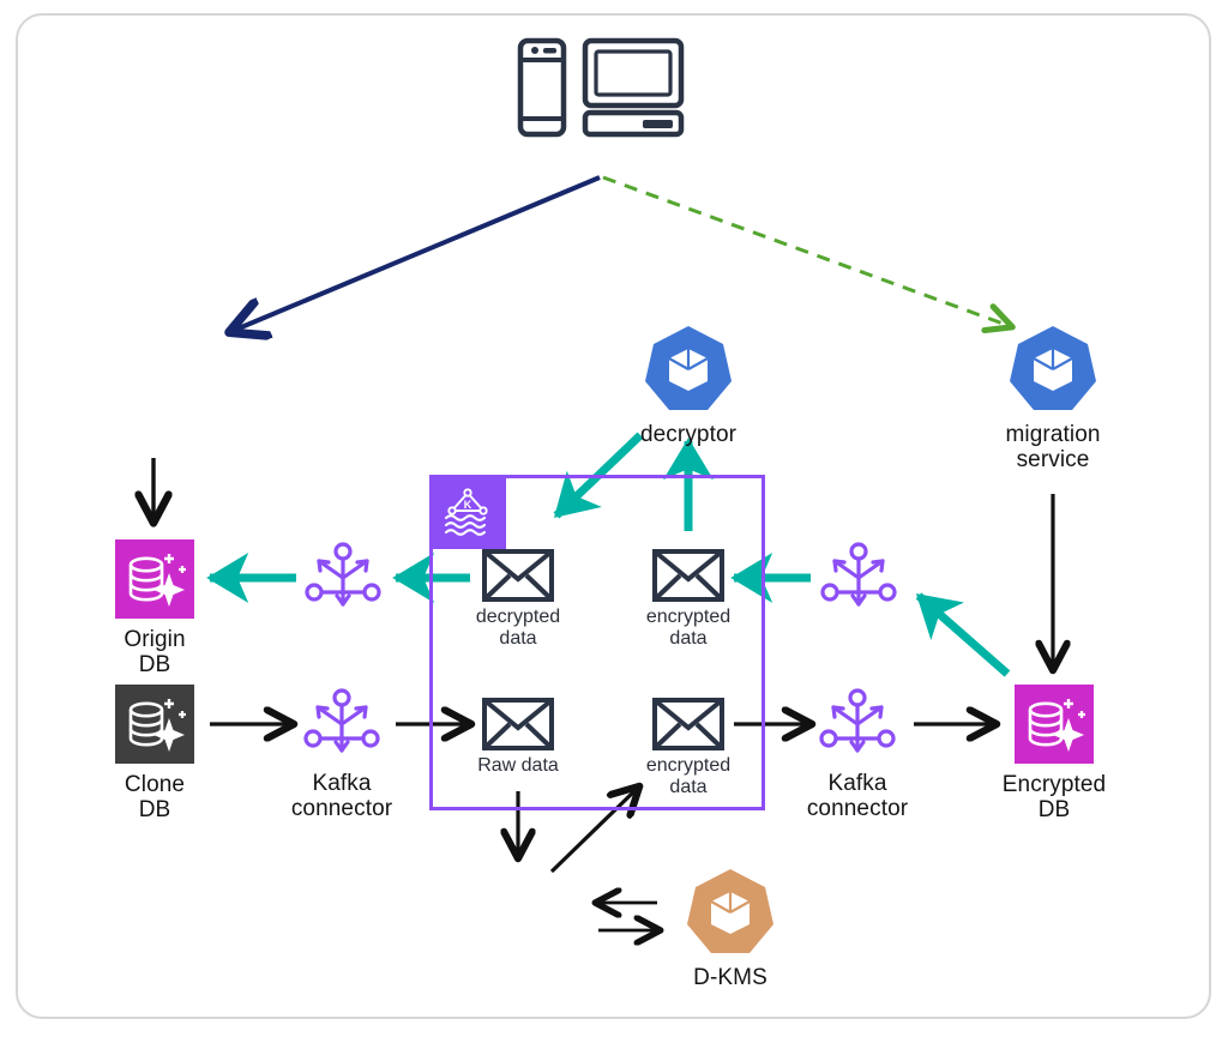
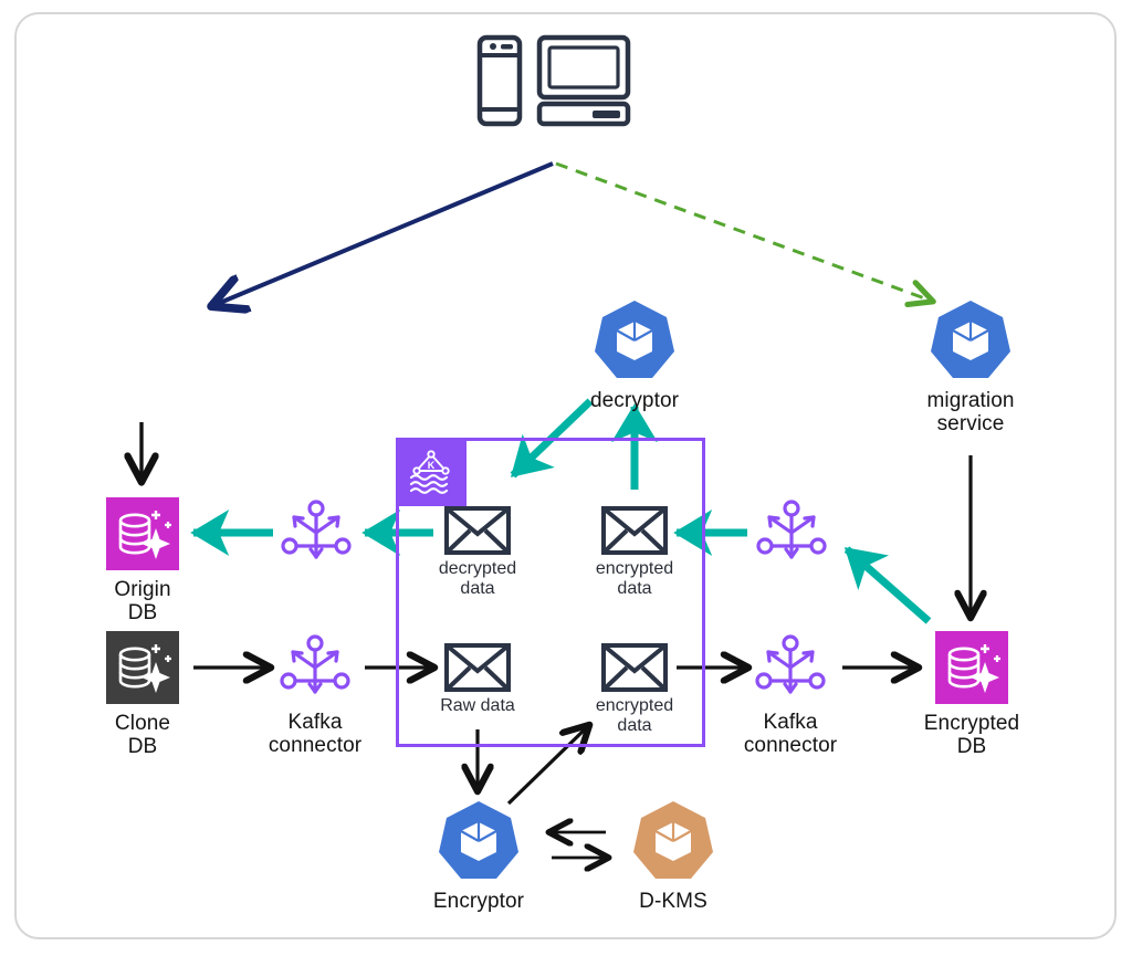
  Origin DB
  Clone DB
  Kafka
  connector
  Kafka
  connector
  decryptor
  migration
  service
  Encrypted DB
+ Encryptor
  D-KMS
  K
  decrypted
  data
  encrypted
  data
  Raw data
  encrypted
  data
